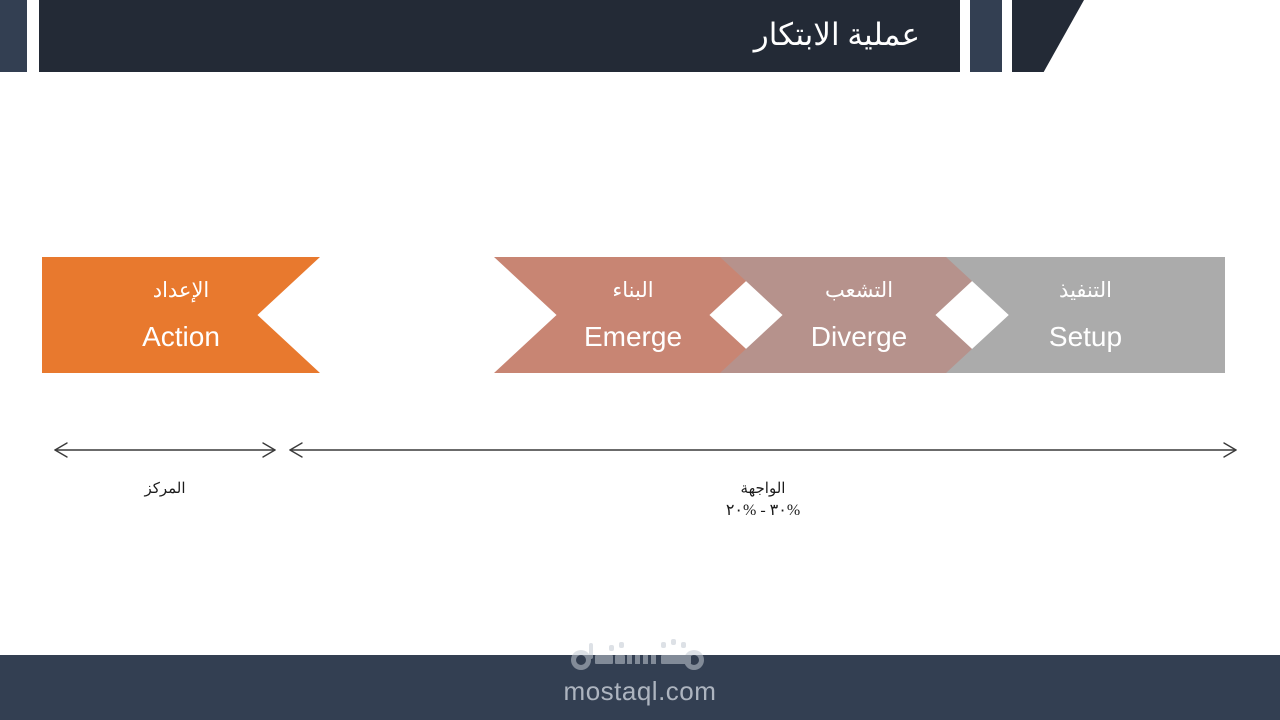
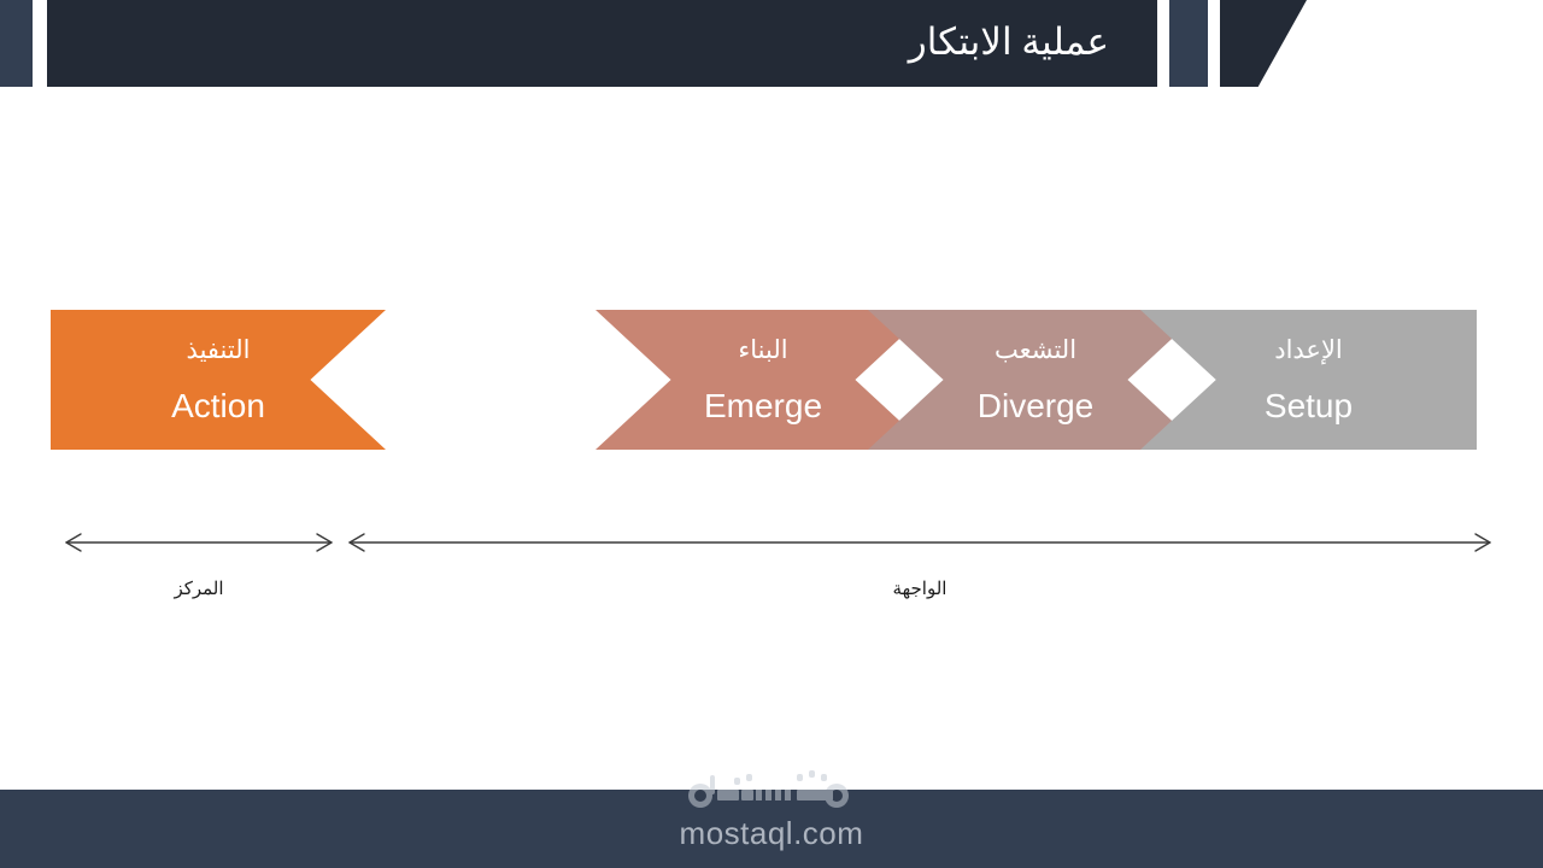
  عملية الابتكار
- الإعداد
+ التنفيذ
  Action
  البناء
  Emerge
  التشعب
  Diverge
- التنفيذ
+ الإعداد
  Setup
  المركز
  الواجهة
- %٣٠ - %٢٠
  mostaql.com
